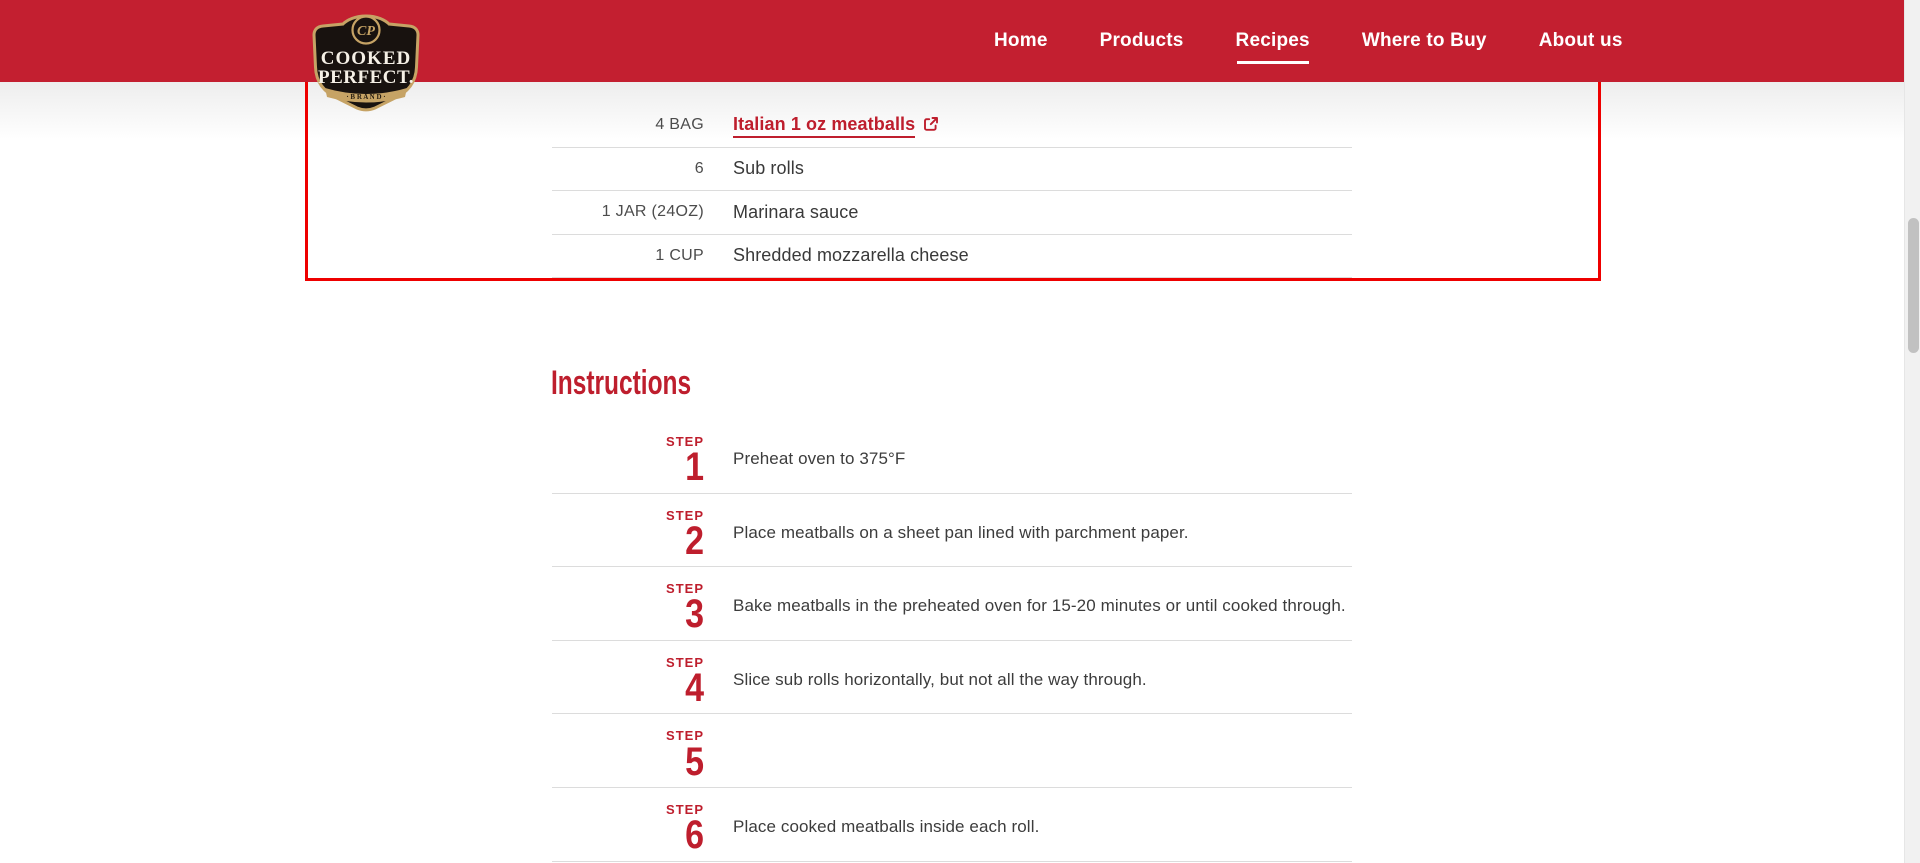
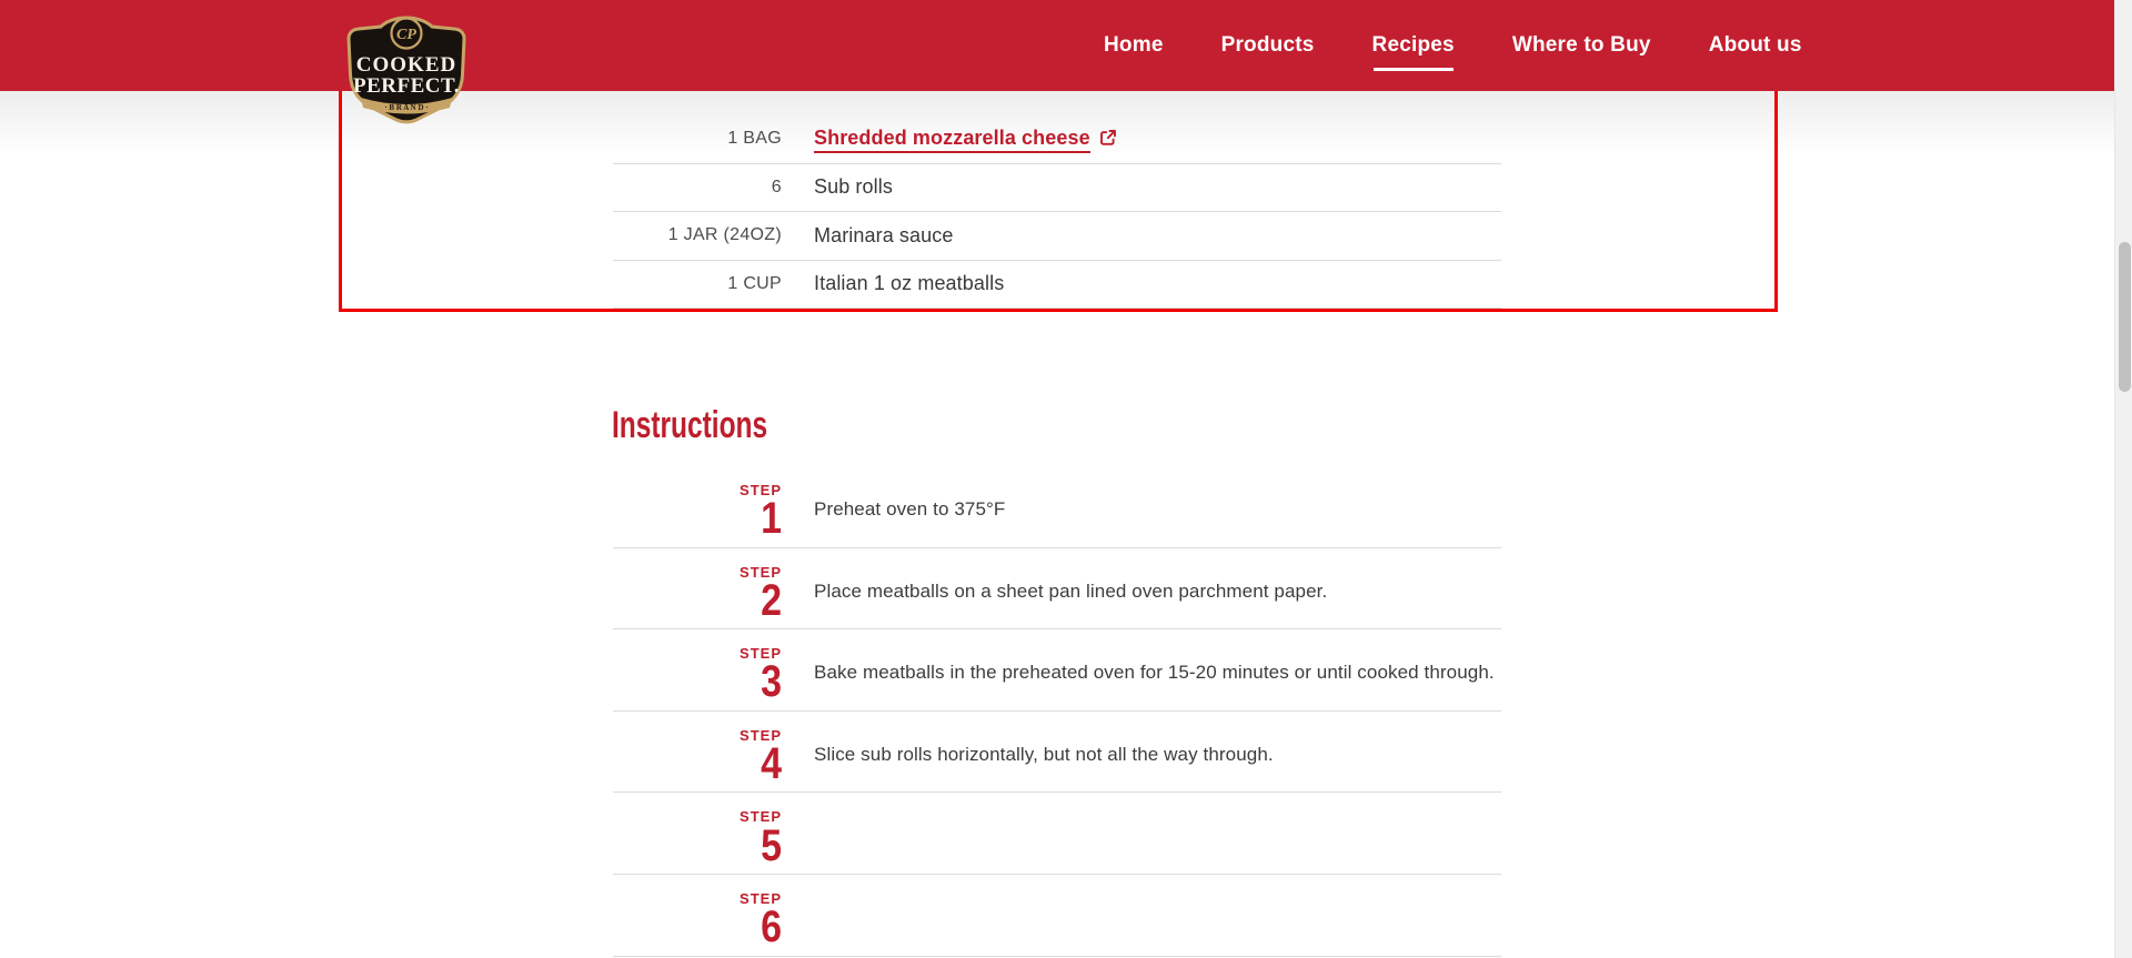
- 4 BAG
+ 1 BAG
- Italian 1 oz meatballs
+ Shredded mozzarella cheese
  6
  Sub rolls
  1 JAR (24OZ)
  Marinara sauce
  1 CUP
- Shredded mozzarella cheese
+ Italian 1 oz meatballs
  Instructions
  STEP
  1
  Preheat oven to 375°F
  STEP
  2
- Place meatballs on a sheet pan lined with parchment paper.
+ Place meatballs on a sheet pan lined oven parchment paper.
  STEP
  3
  Bake meatballs in the preheated oven for 15-20 minutes or until cooked through.
  STEP
  4
  Slice sub rolls horizontally, but not all the way through.
  STEP
  5
  STEP
  6
- Place cooked meatballs inside each roll.
  Home
  Products
  Recipes
  Where to Buy
  About us
  CP
  COOKED
  PERFECT.
  · B R A N D ·
